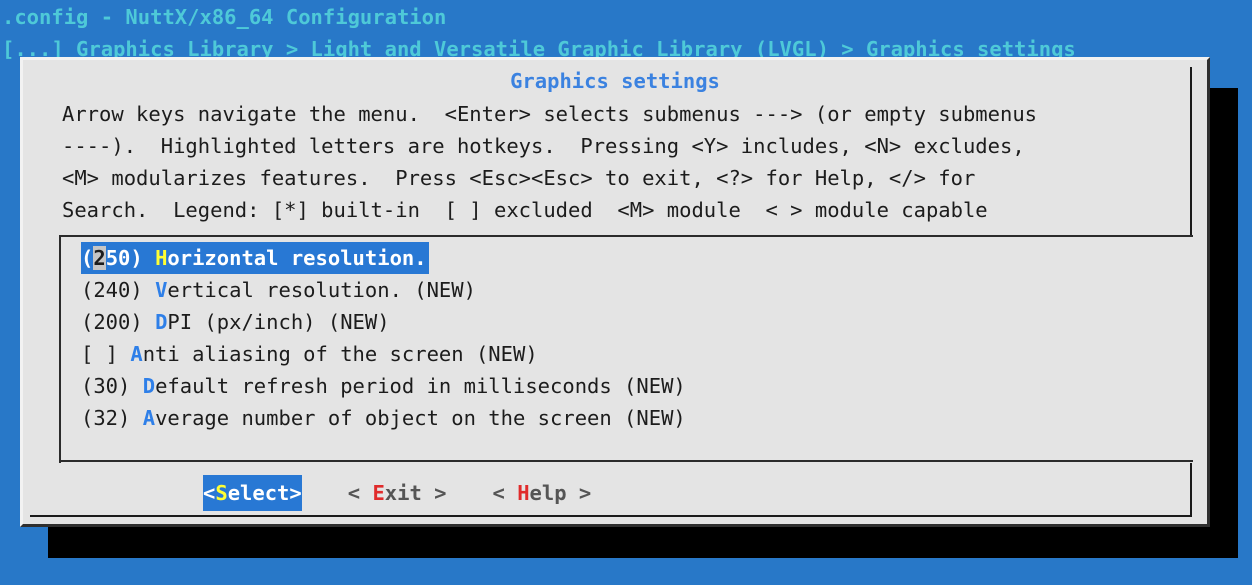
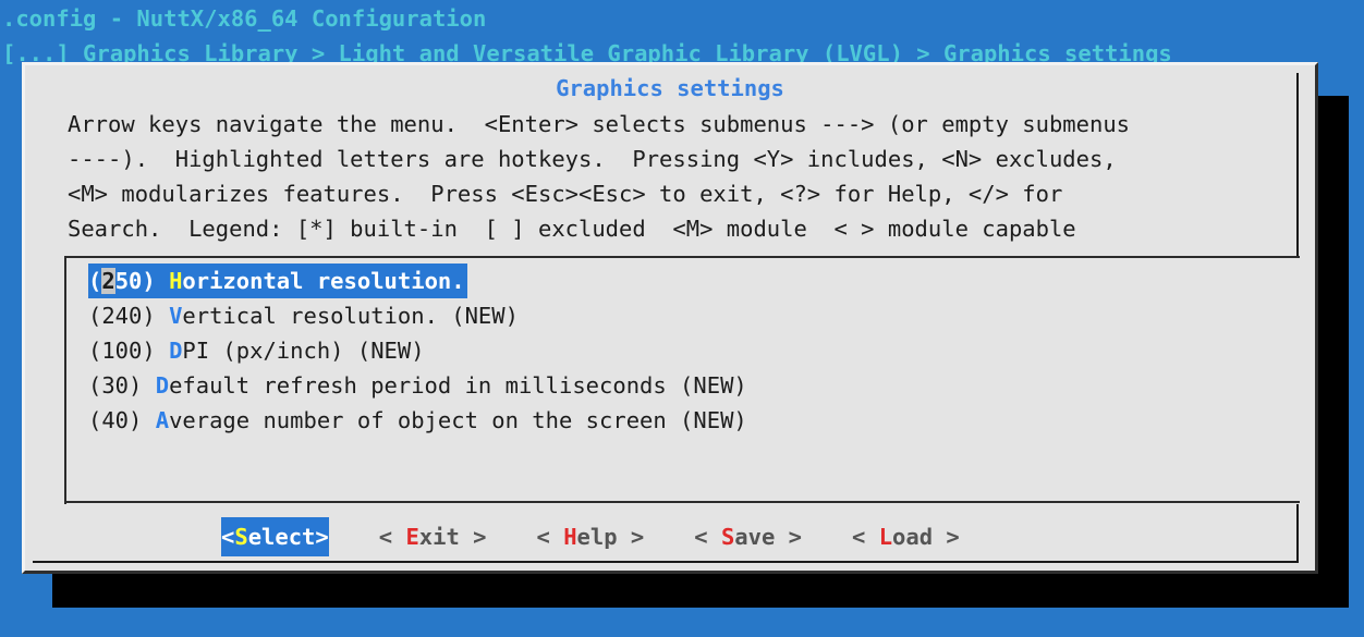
  .config - NuttX/x86_64 Configuration
  [...] Graphics Library > Light and Versatile Graphic Library (LVGL) > Graphics settings
  Graphics settings
  Arrow keys navigate the menu. <Enter> selects submenus ---> (or empty submenus
  ----). Highlighted letters are hotkeys. Pressing <Y> includes, <N> excludes,
  <M> modularizes features. Press <Esc><Esc> to exit, <?> for Help, </> for
  Search. Legend: [*] built-in [ ] excluded <M> module < > module capable
  (250) Horizontal resolution.
  (240) Vertical resolution. (NEW)
- (200) DPI (px/inch) (NEW)
+ (100) DPI (px/inch) (NEW)
- [ ] Anti aliasing of the screen (NEW)
  (30) Default refresh period in milliseconds (NEW)
- (32) Average number of object on the screen (NEW)
+ (40) Average number of object on the screen (NEW)
  <Select>
  < Exit >
  < Help >
+ < Save >
+ < Load >
